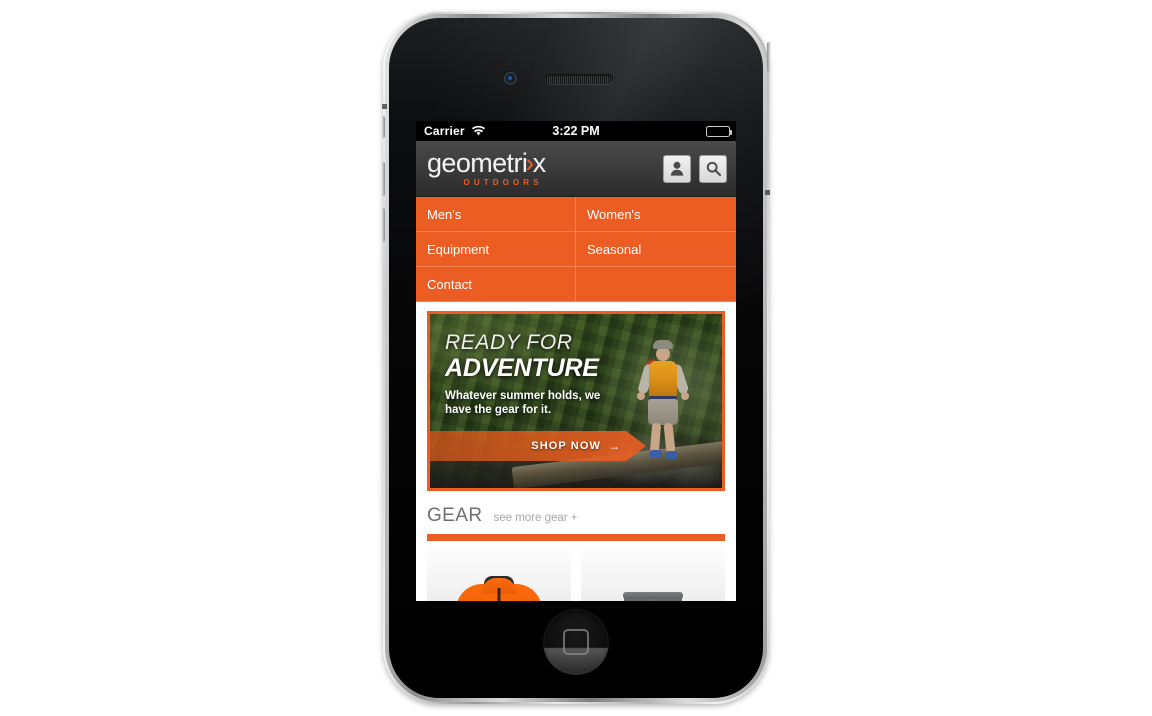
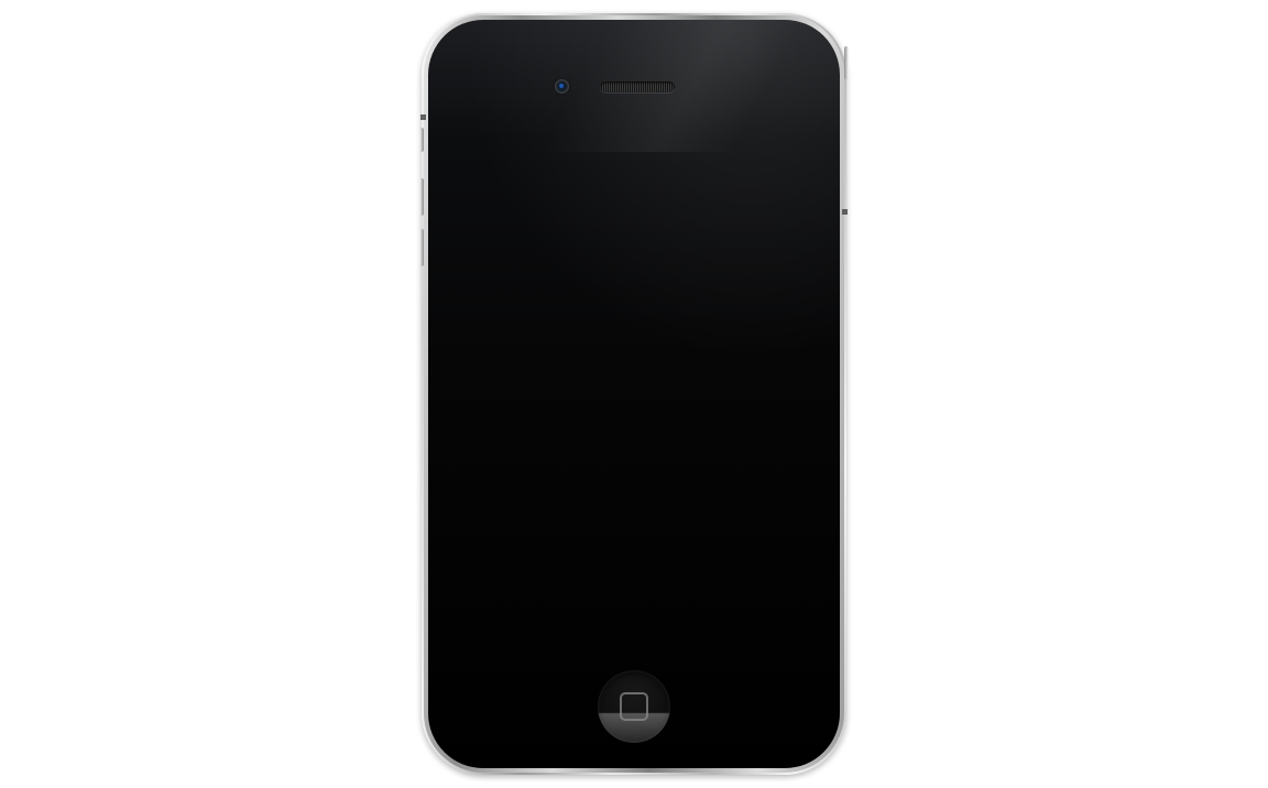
- Carrier
- 3:22 PM
- geometri›x
- OUTDOORS
- Men's
- Women's
- Equipment
- Seasonal
- Contact
- READY FOR
- ADVENTURE
- Whatever summer holds, we have the gear for it.
- SHOP NOW
- →
- GEAR
- see more gear +
